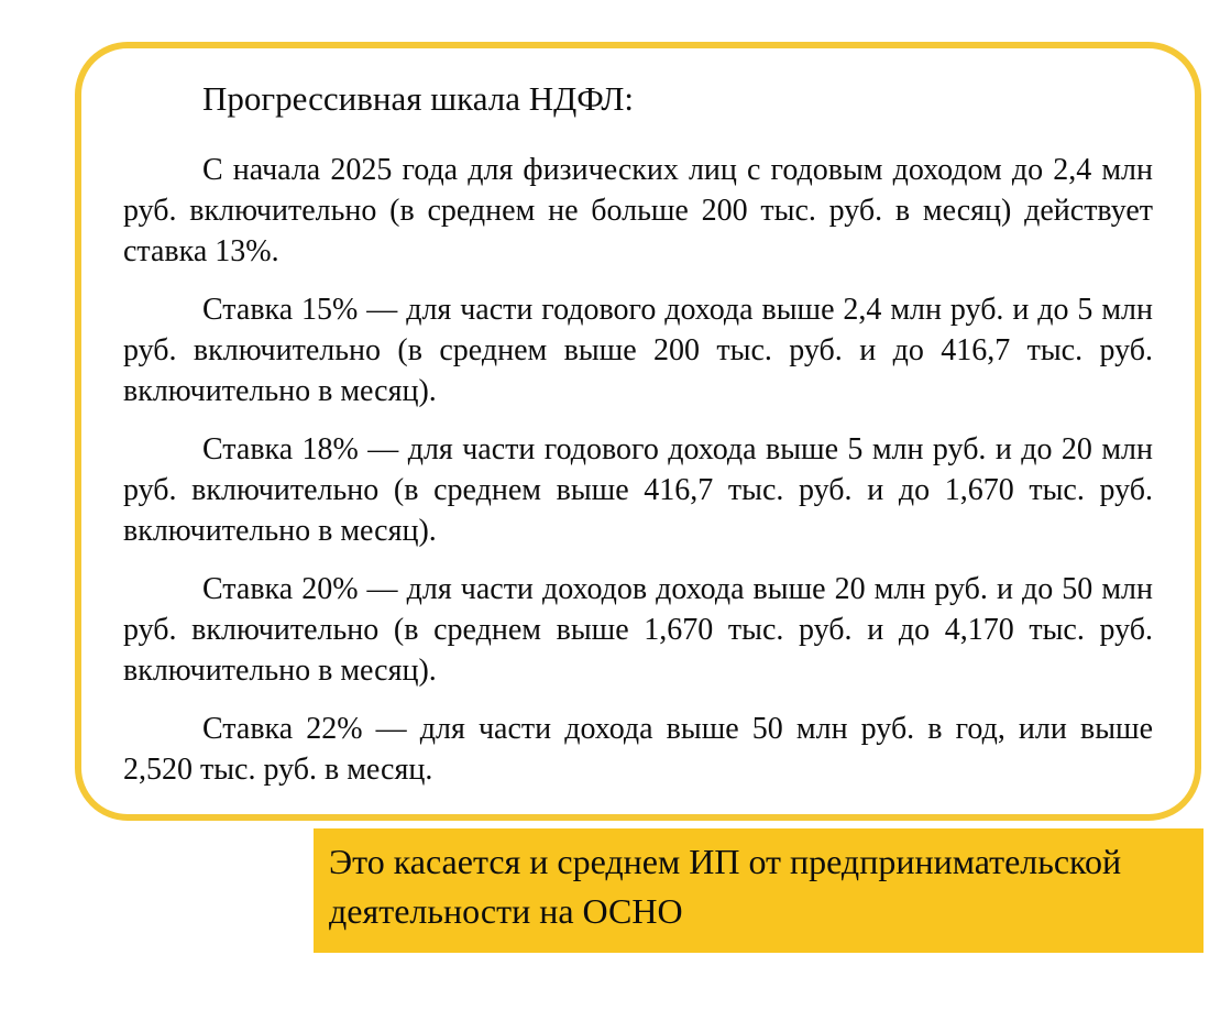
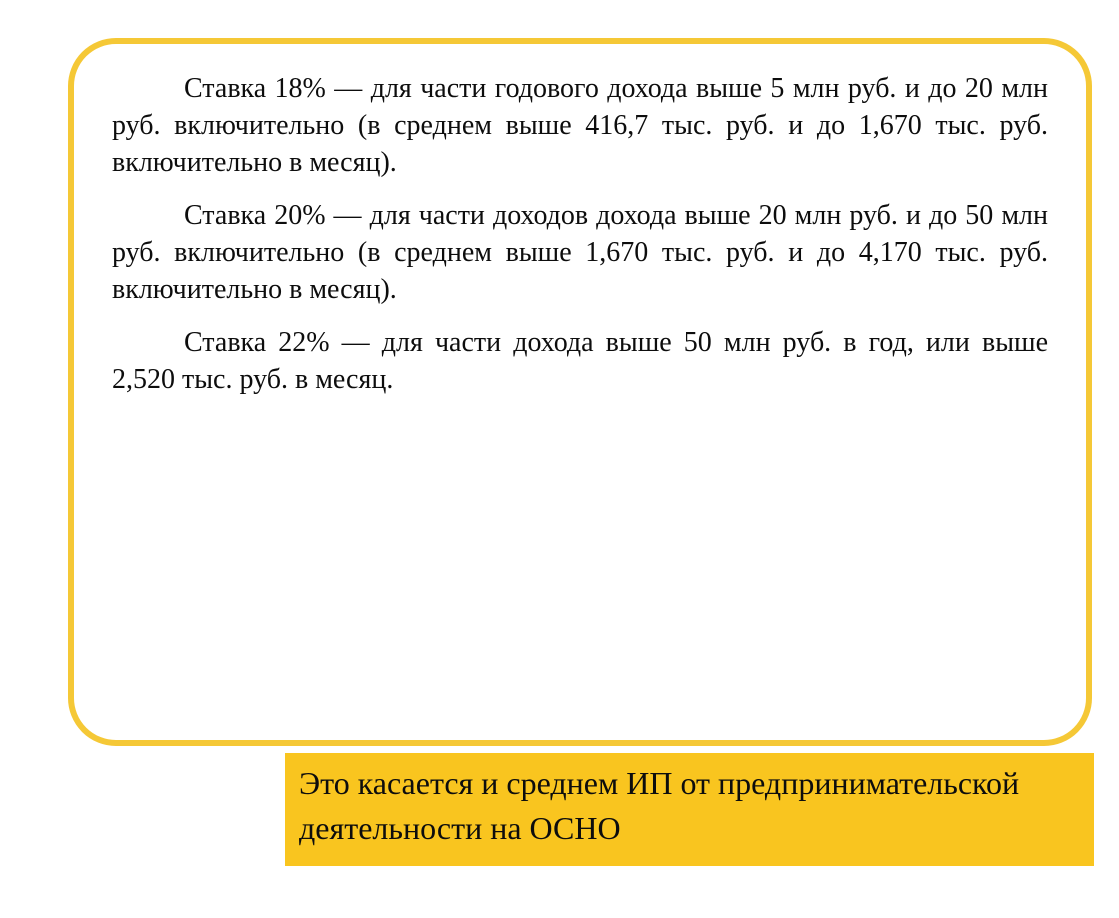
- Прогрессивная шкала НДФЛ:
- С начала 2025 года для физических лиц с годовым доходом до 2,4 млн руб. включительно (в среднем не больше 200 тыс. руб. в месяц) действует ставка 13%.
- Ставка 15% — для части годового дохода выше 2,4 млн руб. и до 5 млн руб. включительно (в среднем выше 200 тыс. руб. и до 416,7 тыс. руб. включительно в месяц).
  Ставка 18% — для части годового дохода выше 5 млн руб. и до 20 млн руб. включительно (в среднем выше 416,7 тыс. руб. и до 1,670 тыс. руб. включительно в месяц).
  Ставка 20% — для части доходов дохода выше 20 млн руб. и до 50 млн руб. включительно (в среднем выше 1,670 тыс. руб. и до 4,170 тыс. руб. включительно в месяц).
  Ставка 22% — для части дохода выше 50 млн руб. в год, или выше 2,520 тыс. руб. в месяц.
  Это касается и среднем ИП от предпринимательской деятельности на ОСНО
